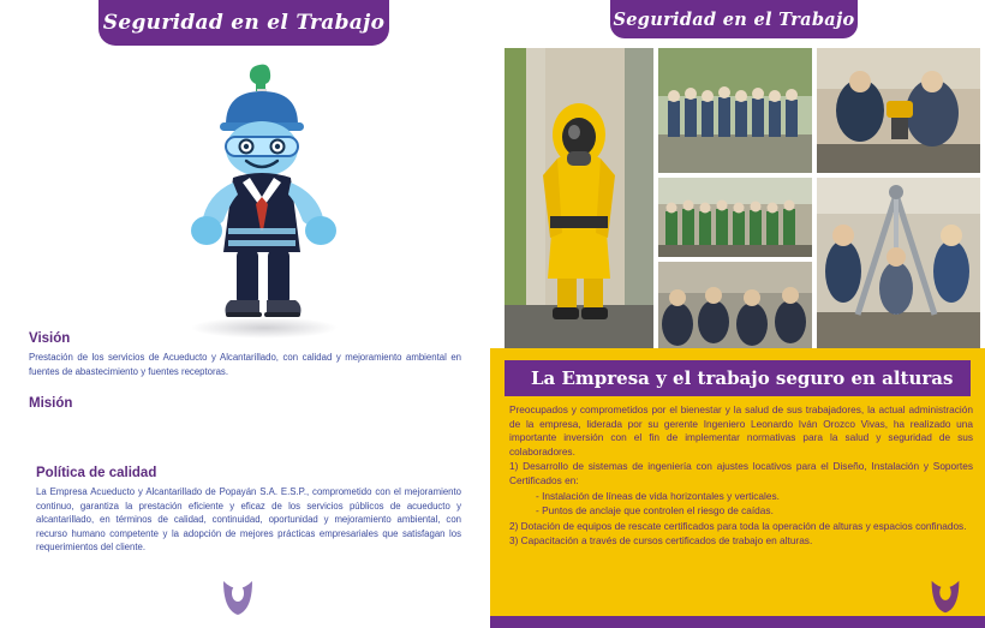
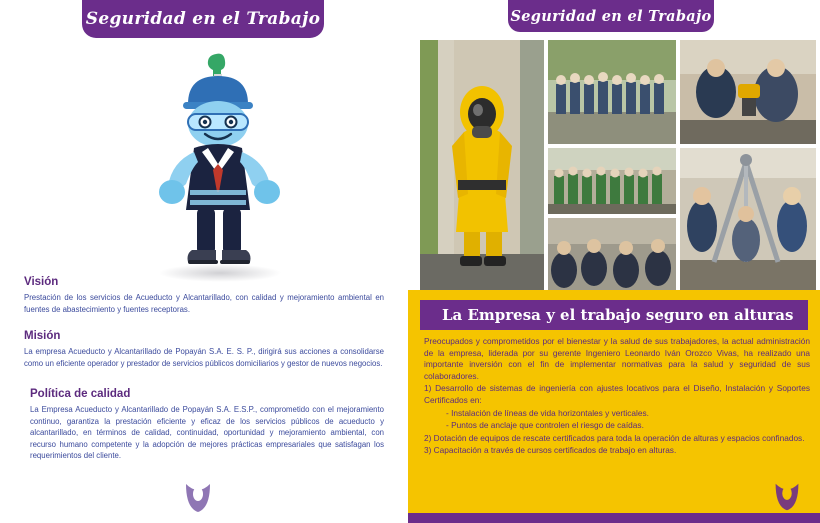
  Seguridad en el Trabajo
  Visión
  Prestación de los servicios de Acueducto y Alcantarillado, con calidad y mejoramiento ambiental en fuentes de abastecimiento y fuentes receptoras.
  Misión
+ La empresa Acueducto y Alcantarillado de Popayán S.A. E. S. P., dirigirá sus acciones a consolidarse como un eficiente operador y prestador de servicios públicos domiciliarios y gestor de nuevos negocios.
  Política de calidad
  La Empresa Acueducto y Alcantarillado de Popayán S.A. E.S.P., comprometido con el mejoramiento continuo, garantiza la prestación eficiente y eficaz de los servicios públicos de acueducto y alcantarillado, en términos de calidad, continuidad, oportunidad y mejoramiento ambiental, con recurso humano competente y la adopción de mejores prácticas empresariales que satisfagan los requerimientos del cliente.
  Seguridad en el Trabajo
  La Empresa y el trabajo seguro en alturas
  Preocupados y comprometidos por el bienestar y la salud de sus trabajadores, la actual administración de la empresa, liderada por su gerente Ingeniero Leonardo Iván Orozco Vivas, ha realizado una importante inversión con el fin de implementar normativas para la salud y seguridad de sus colaboradores.
  1) Desarrollo de sistemas de ingeniería con ajustes locativos para el Diseño, Instalación y Soportes Certificados en:
  - Instalación de líneas de vida horizontales y verticales.
  - Puntos de anclaje que controlen el riesgo de caídas.
  2) Dotación de equipos de rescate certificados para toda la operación de alturas y espacios confinados.
  3) Capacitación a través de cursos certificados de trabajo en alturas.
